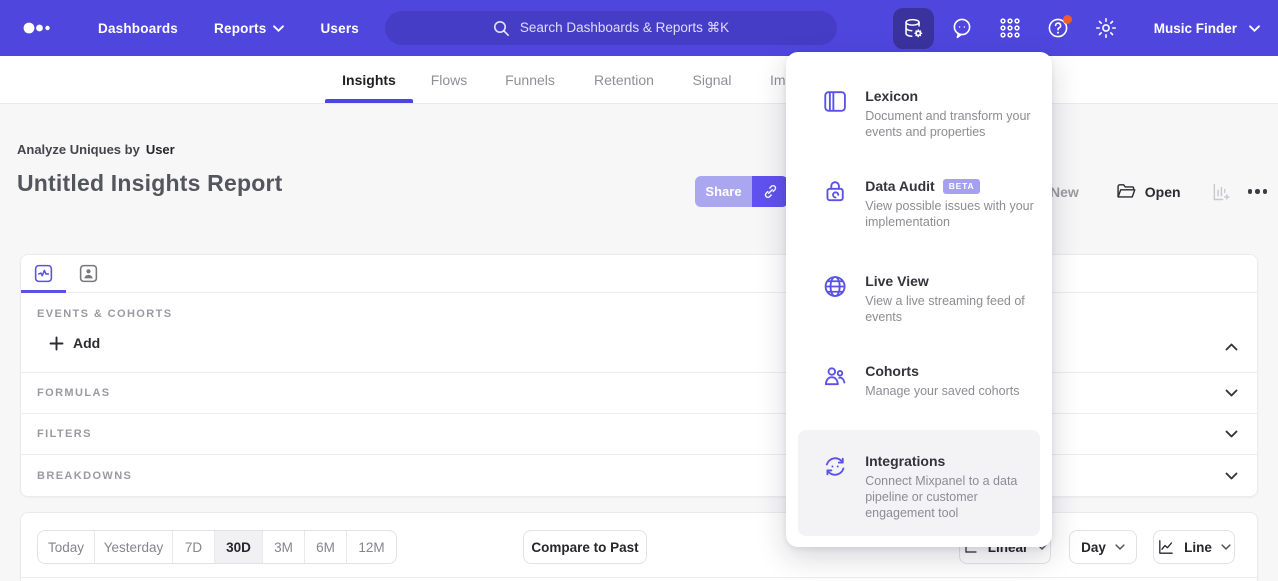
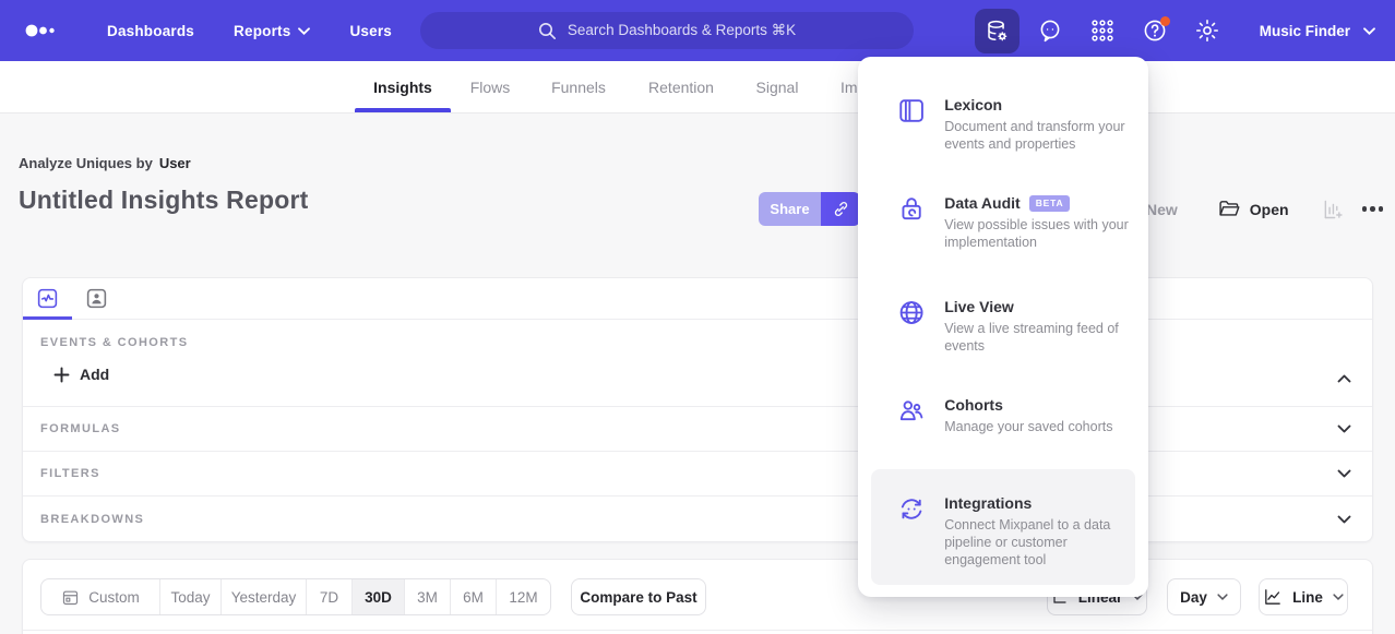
  Dashboards
  Reports
  Users
  Search Dashboards & Reports ⌘K
  Music Finder
  Insights
  Flows
  Funnels
  Retention
  Signal
  Analyze Uniques by User
  Untitled Insights Report
  Share
  New
  Open
  EVENTS & COHORTS
  Add
  FORMULAS
  FILTERS
  BREAKDOWNS
+ Custom
  Today
  Yesterday
  7D
  30D
  3M
  6M
  12M
  Compare to Past
  Linear
  Day
  Line
  Lexicon
  Document and transform your events and properties
  Data Audit
  BETA
  View possible issues with your implementation
  Live View
  View a live streaming feed of events
  Cohorts
  Manage your saved cohorts
  Integrations
  Connect Mixpanel to a data pipeline or customer engagement tool
